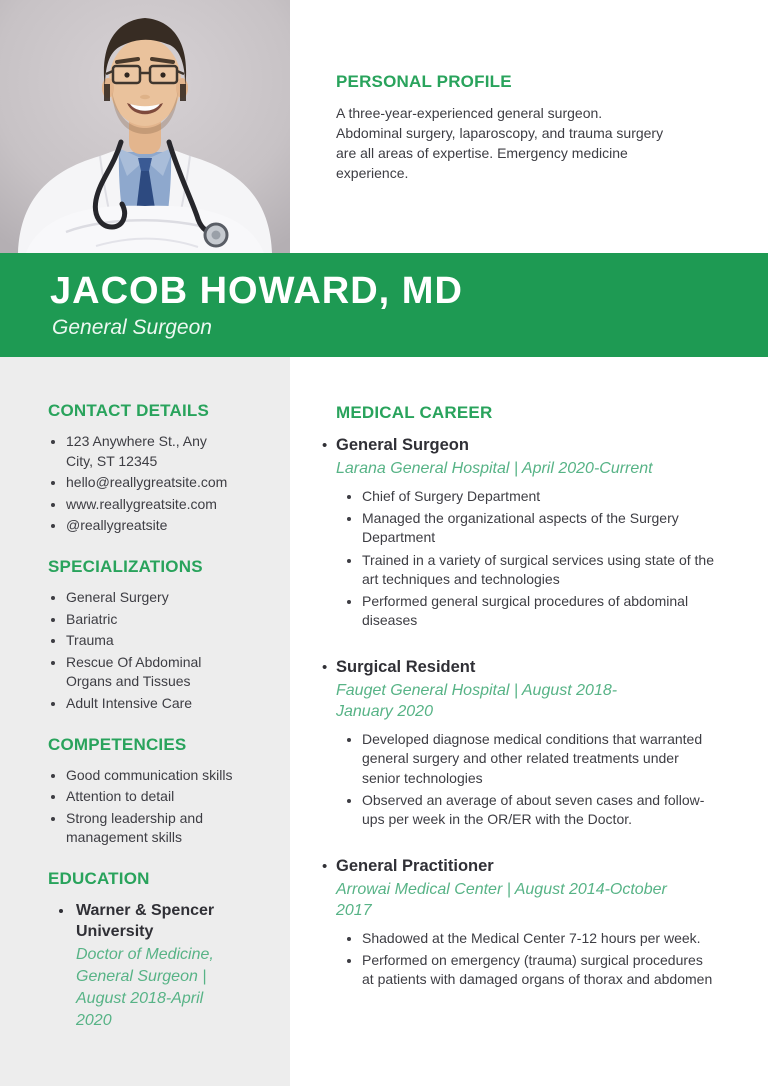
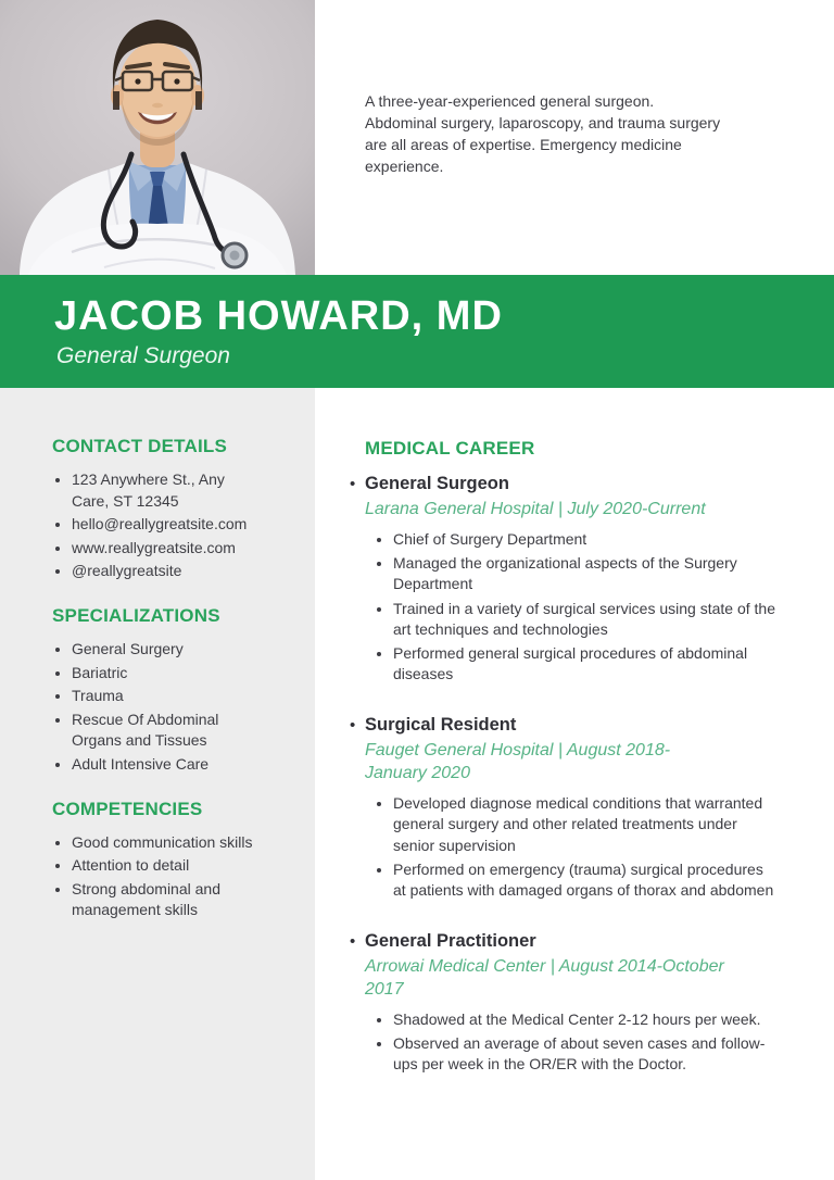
- PERSONAL PROFILE
  A three-year-experienced general surgeon.
  Abdominal surgery, laparoscopy, and trauma surgery
  are all areas of expertise. Emergency medicine
  experience.
  JACOB HOWARD, MD
  General Surgeon
  CONTACT DETAILS
- 123 Anywhere St., Any City, ST 12345
+ 123 Anywhere St., Any Care, ST 12345
  hello@reallygreatsite.com
  www.reallygreatsite.com
  @reallygreatsite
  SPECIALIZATIONS
  General Surgery
  Bariatric
  Trauma
  Rescue Of Abdominal Organs and Tissues
  Adult Intensive Care
  COMPETENCIES
  Good communication skills
  Attention to detail
- Strong leadership and management skills
+ Strong abdominal and management skills
- EDUCATION
- Warner & Spencer University
- Doctor of Medicine, General Surgeon | August 2018-April 2020
  MEDICAL CAREER
  •
  General Surgeon
- Larana General Hospital | April 2020-Current
+ Larana General Hospital | July 2020-Current
  Chief of Surgery Department
  Managed the organizational aspects of the Surgery Department
  Trained in a variety of surgical services using state of the art techniques and technologies
  Performed general surgical procedures of abdominal diseases
  •
  Surgical Resident
  Fauget General Hospital | August 2018-
  January 2020
- Developed diagnose medical conditions that warranted general surgery and other related treatments under senior technologies
+ Developed diagnose medical conditions that warranted general surgery and other related treatments under senior supervision
- Observed an average of about seven cases and follow-ups per week in the OR/ER with the Doctor.
+ Performed on emergency (trauma) surgical procedures at patients with damaged organs of thorax and abdomen
  •
  General Practitioner
  Arrowai Medical Center | August 2014-October
  2017
- Shadowed at the Medical Center 7-12 hours per week.
+ Shadowed at the Medical Center 2-12 hours per week.
- Performed on emergency (trauma) surgical procedures at patients with damaged organs of thorax and abdomen
+ Observed an average of about seven cases and follow-ups per week in the OR/ER with the Doctor.
